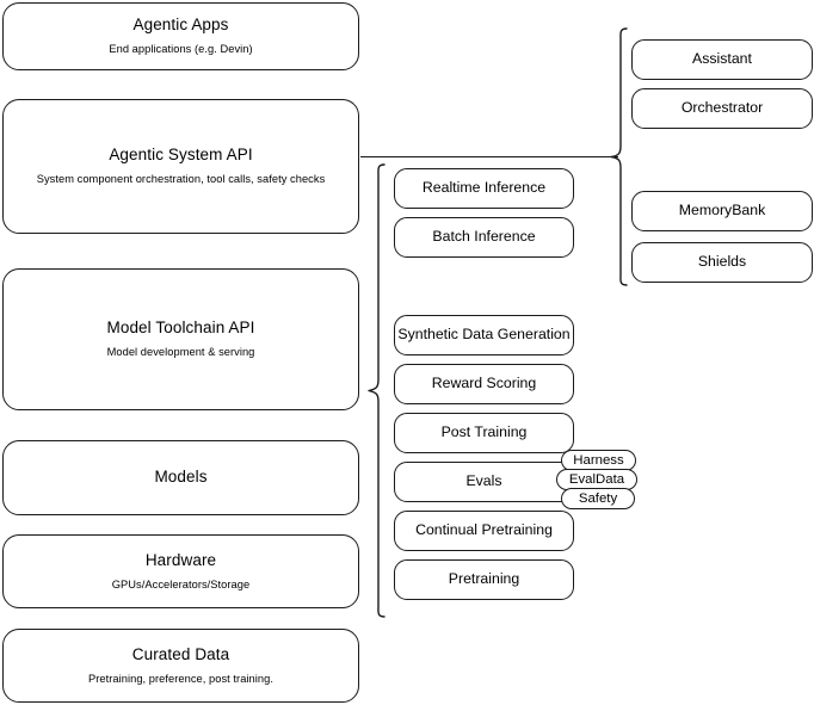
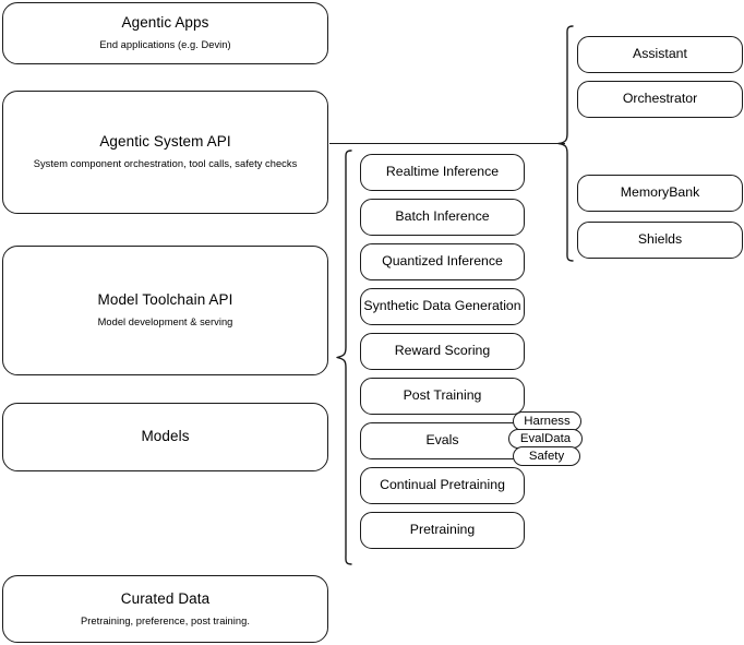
  Agentic Apps
  End applications (e.g. Devin)
  Agentic System API
  System component orchestration, tool calls, safety checks
  Model Toolchain API
  Model development & serving
  Models
- Hardware
- GPUs/Accelerators/Storage
  Curated Data
  Pretraining, preference, post training.
  Realtime Inference
  Batch Inference
+ Quantized Inference
  Synthetic Data Generation
  Reward Scoring
  Post Training
  Evals
  Continual Pretraining
  Pretraining
  Harness
  EvalData
  Safety
  Assistant
  Orchestrator
  MemoryBank
  Shields
